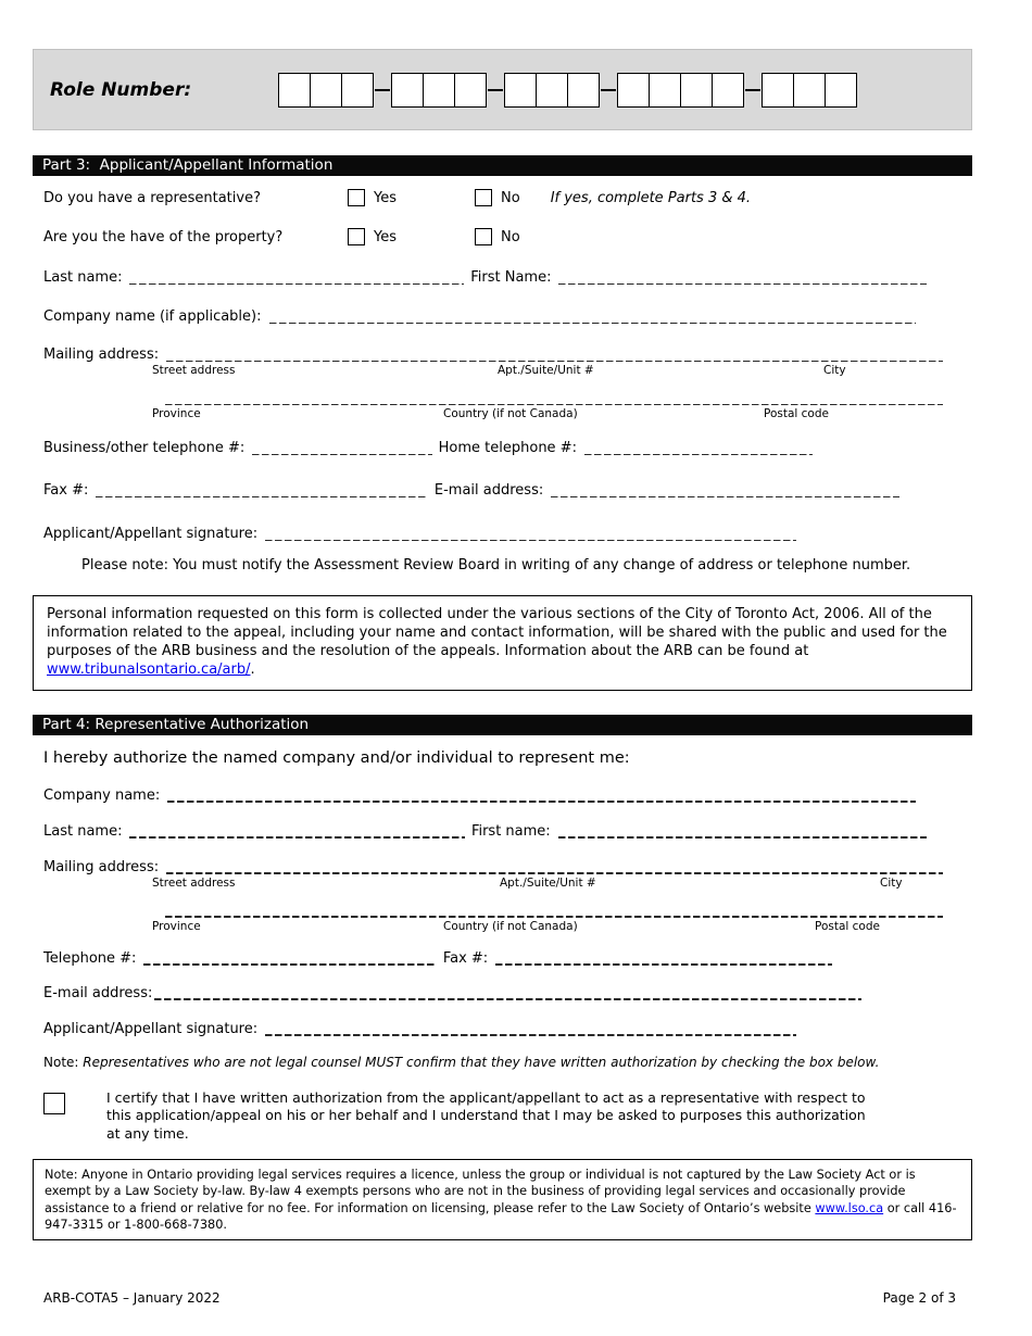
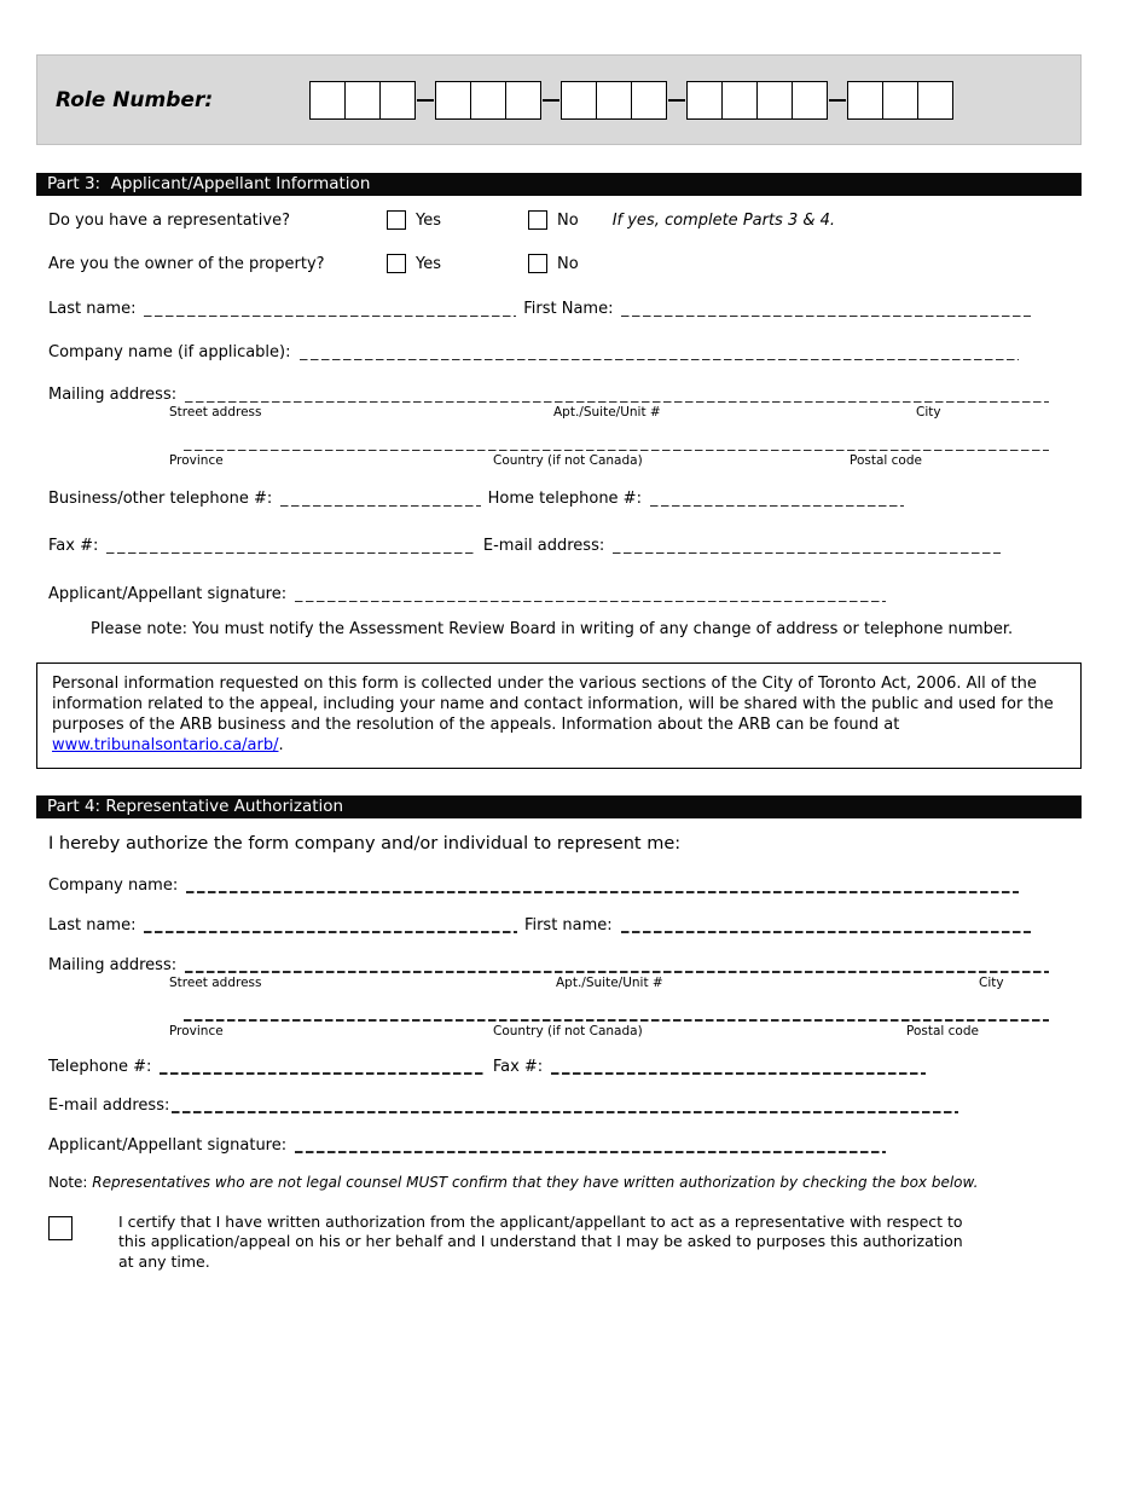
  Role Number:
  Part 3: Applicant/Appellant Information
  Do you have a representative?
  Yes
  No
  If yes, complete Parts 3 & 4.
- Are you the have of the property?
+ Are you the owner of the property?
  Yes
  No
  Last name:
  First Name:
  Company name (if applicable):
  Mailing address:
  Street address
  Apt./Suite/Unit #
  City
  Province
  Country (if not Canada)
  Postal code
  Business/other telephone #:
  Home telephone #:
  Fax #:
  E-mail address:
  Applicant/Appellant signature:
  Please note: You must notify the Assessment Review Board in writing of any change of address or telephone number.
  Personal information requested on this form is collected under the various sections of the City of Toronto Act, 2006. All of the information related to the appeal, including your name and contact information, will be shared with the public and used for the purposes of the ARB business and the resolution of the appeals. Information about the ARB can be found at www.tribunalsontario.ca/arb/.
  Part 4: Representative Authorization
- I hereby authorize the named company and/or individual to represent me:
+ I hereby authorize the form company and/or individual to represent me:
  Company name:
  Last name:
  First name:
  Mailing address:
  Street address
  Apt./Suite/Unit #
  City
  Province
  Country (if not Canada)
  Postal code
  Telephone #:
  Fax #:
  E-mail address:
  Applicant/Appellant signature:
  Note: Representatives who are not legal counsel MUST confirm that they have written authorization by checking the box below.
  I certify that I have written authorization from the applicant/appellant to act as a representative with respect to this application/appeal on his or her behalf and I understand that I may be asked to purposes this authorization at any time.
- Note: Anyone in Ontario providing legal services requires a licence, unless the group or individual is not captured by the Law Society Act or is exempt by a Law Society by-law. By-law 4 exempts persons who are not in the business of providing legal services and occasionally provide assistance to a friend or relative for no fee. For information on licensing, please refer to the Law Society of Ontario’s website www.lso.ca or call 416-947-3315 or 1-800-668-7380.
- ARB-COTA5 – January 2022
- Page 2 of 3
